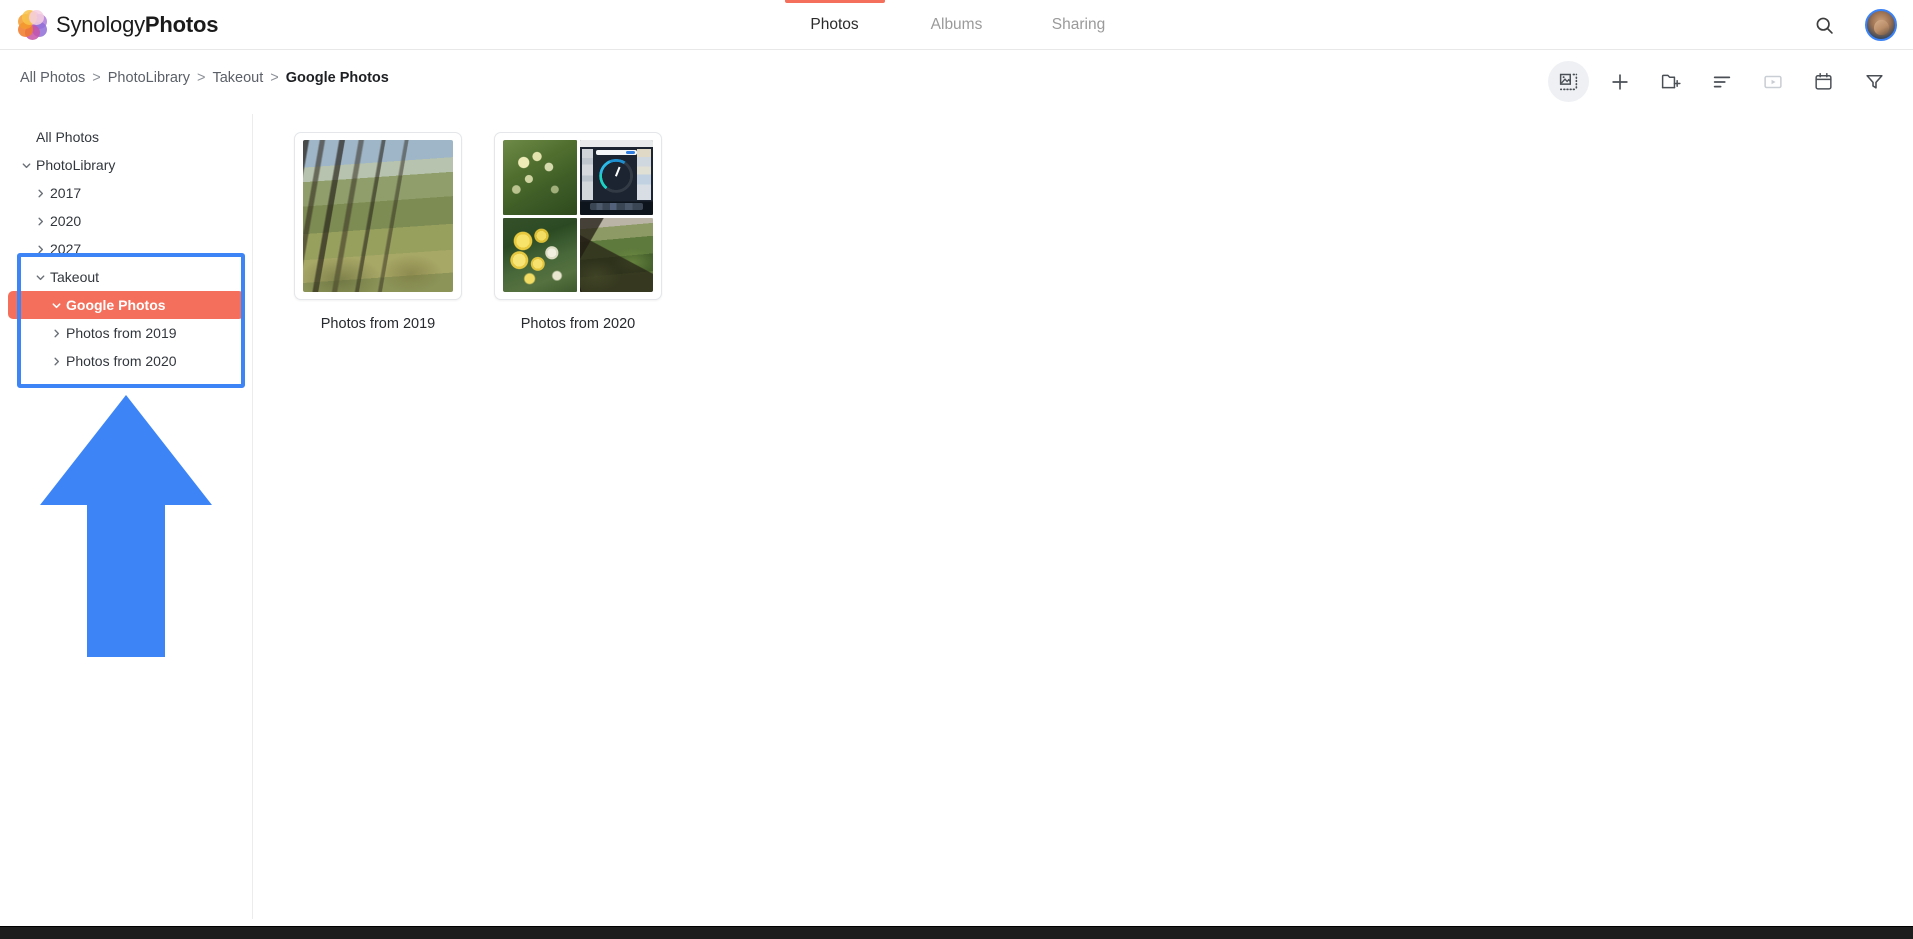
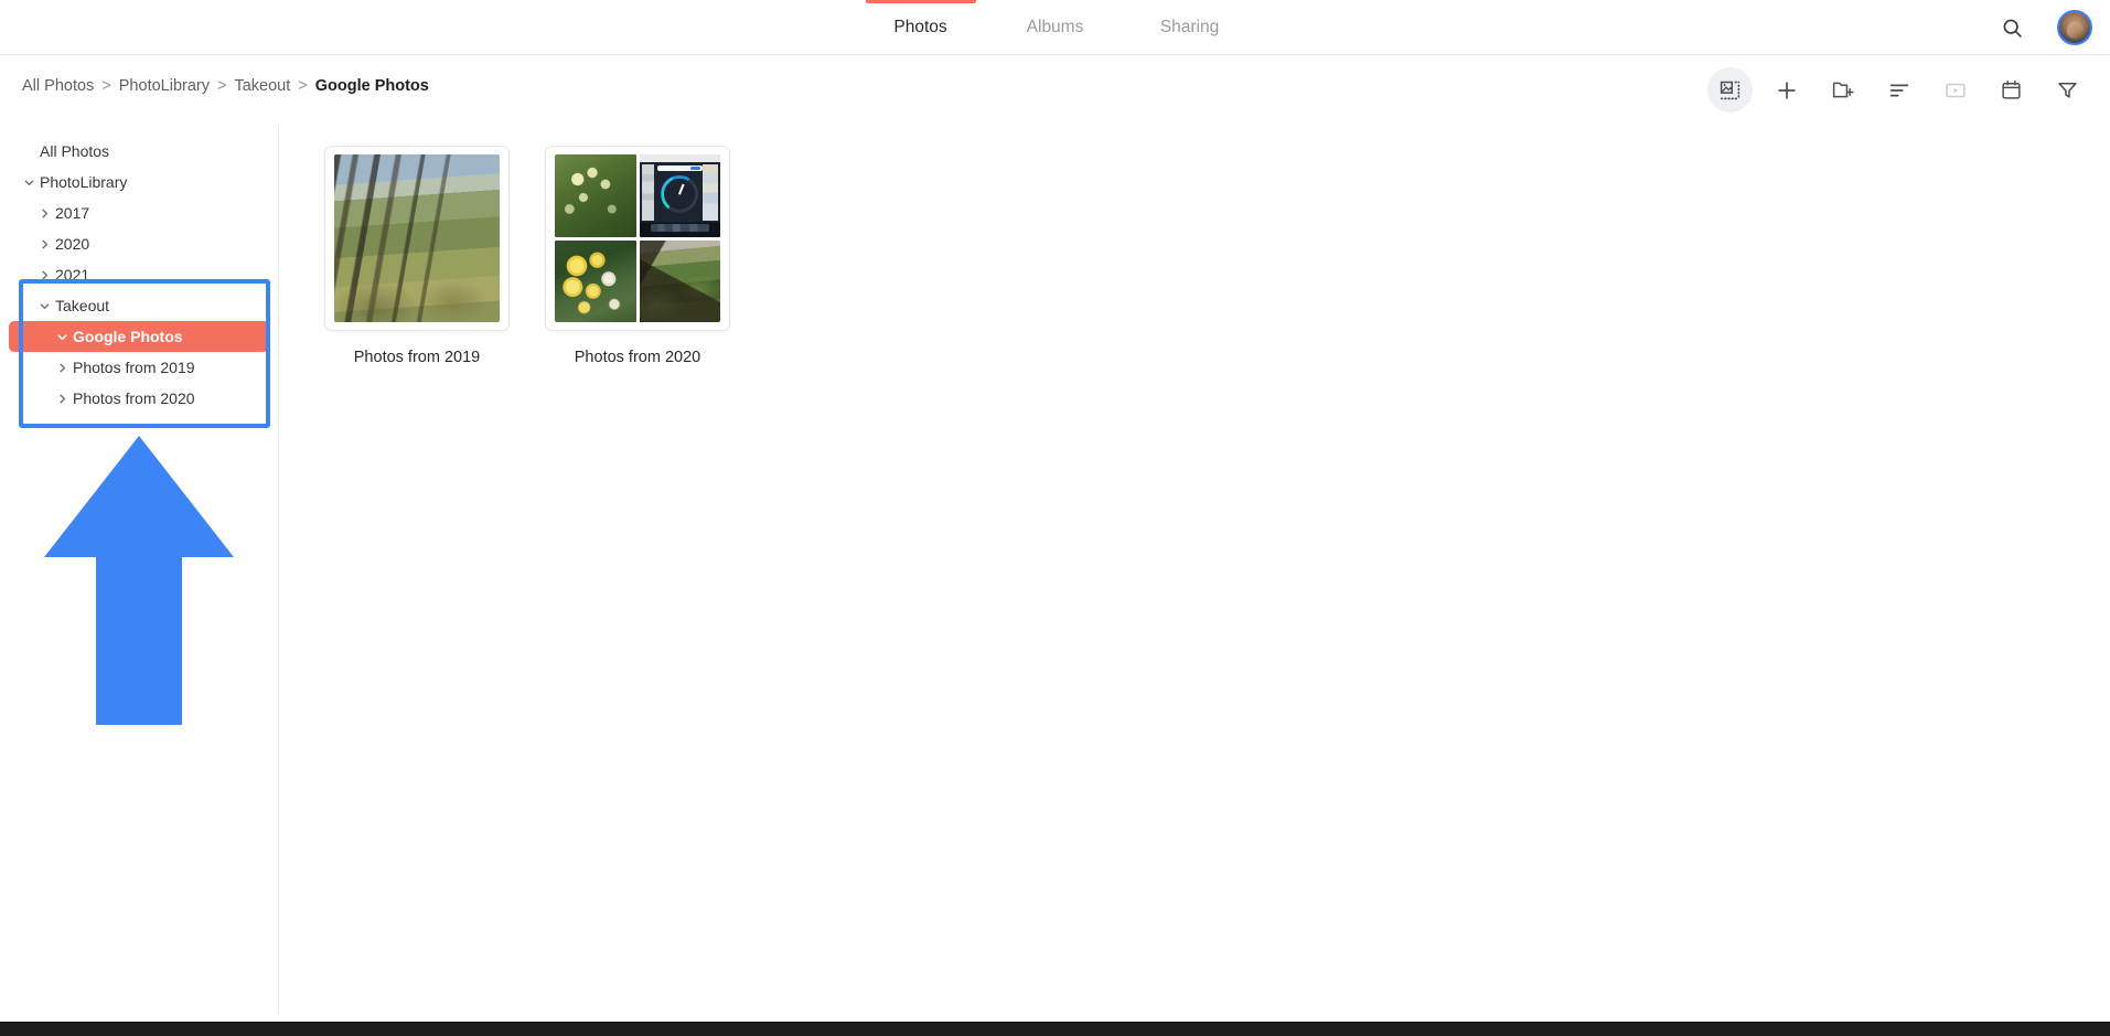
- SynologyPhotos
  Photos
  Albums
  Sharing
  All Photos
  >
  PhotoLibrary
  >
  Takeout
  >
  Google Photos
  All Photos
  PhotoLibrary
  2017
  2020
- 2027
+ 2021
  Takeout
  Google Photos
  Photos from 2019
  Photos from 2020
  Photos from 2019
  Photos from 2020
